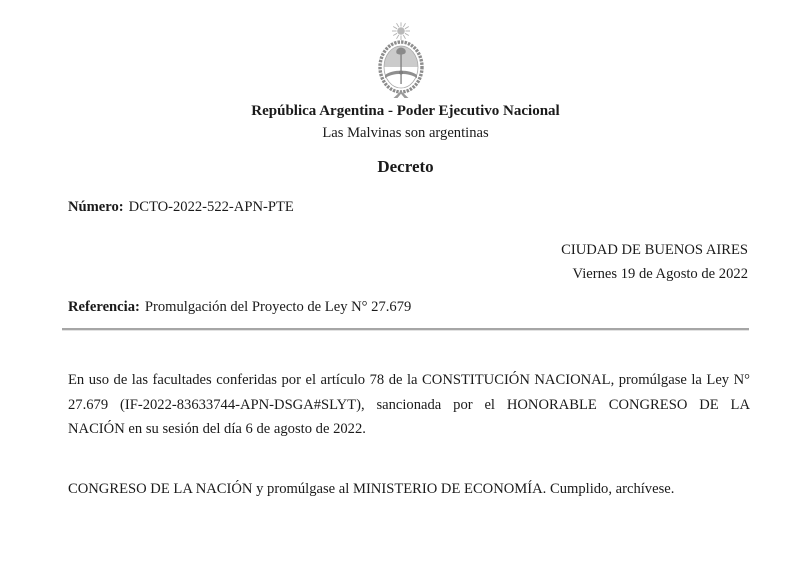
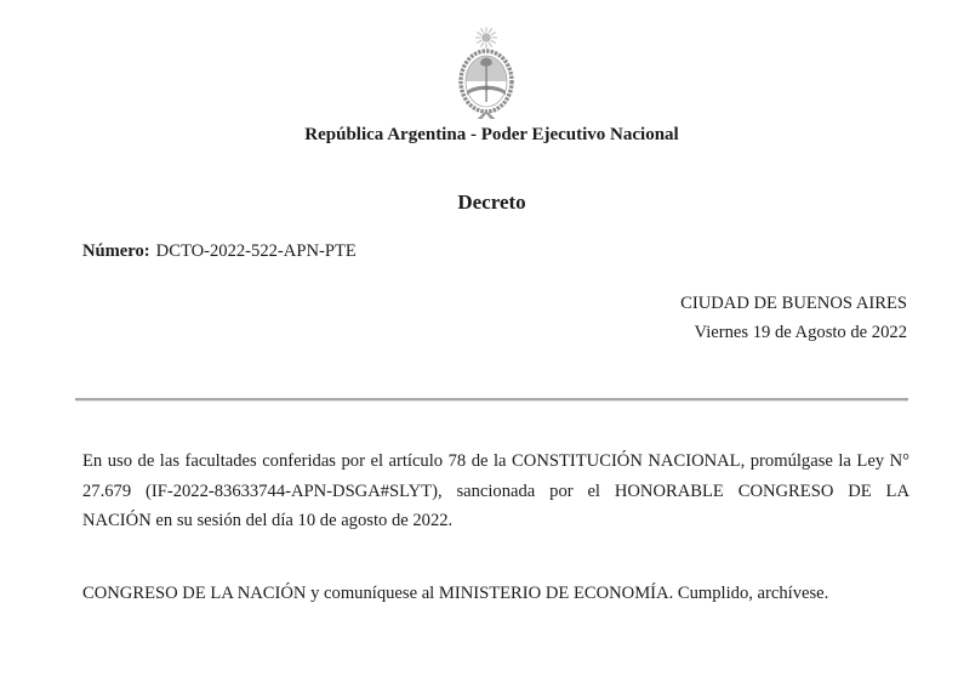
  República Argentina - Poder Ejecutivo Nacional
- Las Malvinas son argentinas
  Decreto
  Número: DCTO-2022-522-APN-PTE
  CIUDAD DE BUENOS AIRES
  Viernes 19 de Agosto de 2022
- Referencia: Promulgación del Proyecto de Ley N° 27.679
  En uso de las facultades conferidas por el artículo 78 de la CONSTITUCIÓN NACIONAL, promúlgase la Ley N°
  27.679 (IF-2022-83633744-APN-DSGA#SLYT), sancionada por el HONORABLE CONGRESO DE LA
- NACIÓN en su sesión del día 6 de agosto de 2022.
+ NACIÓN en su sesión del día 10 de agosto de 2022.
- CONGRESO DE LA NACIÓN y promúlgase al MINISTERIO DE ECONOMÍA. Cumplido, archívese.
+ CONGRESO DE LA NACIÓN y comuníquese al MINISTERIO DE ECONOMÍA. Cumplido, archívese.
